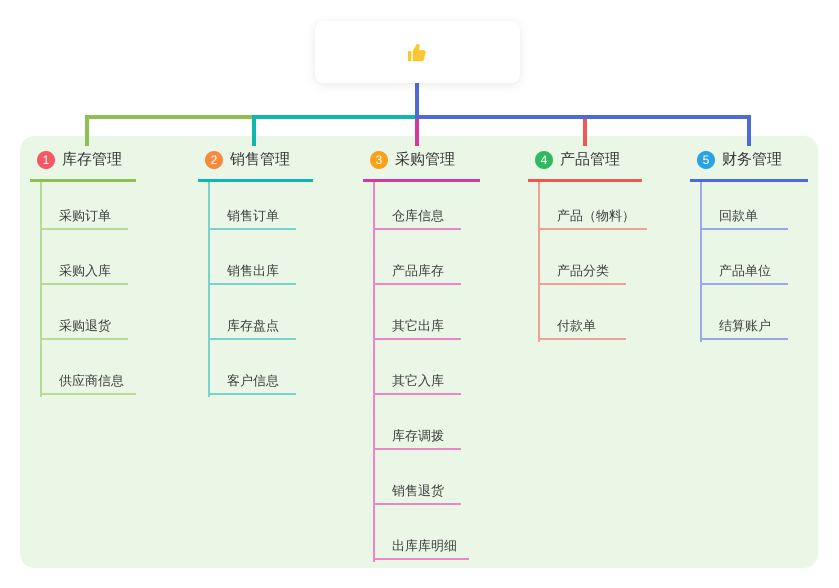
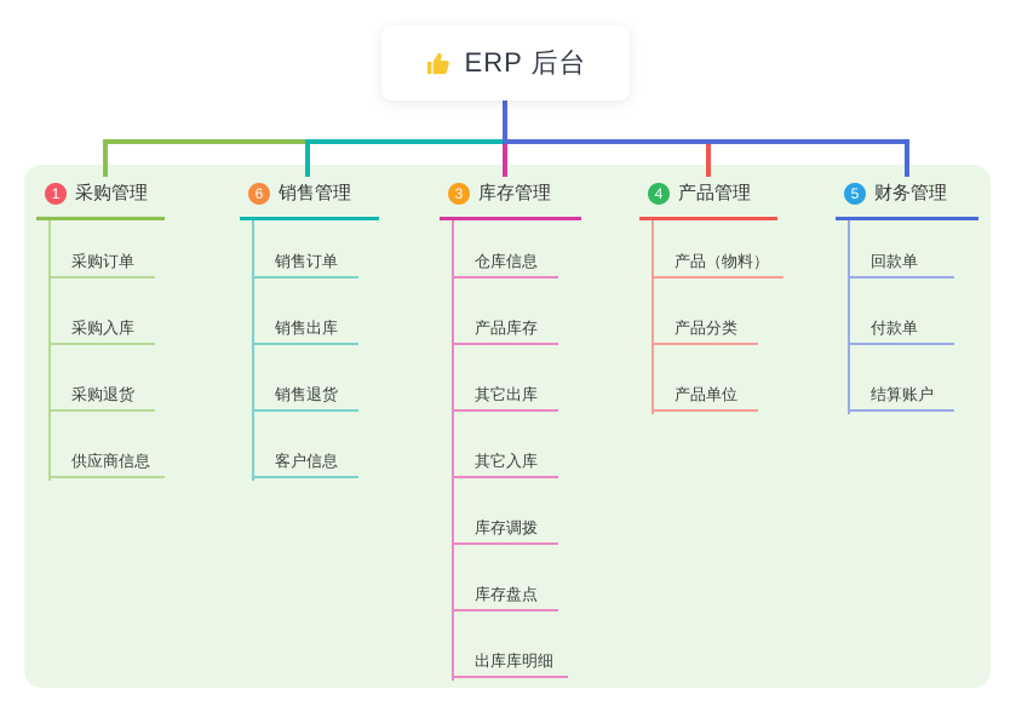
+ ERP 后台
  1
- 库存管理
+ 采购管理
  采购订单
  采购入库
  采购退货
  供应商信息
- 2
+ 6
  销售管理
  销售订单
  销售出库
- 库存盘点
+ 销售退货
  客户信息
  3
- 采购管理
+ 库存管理
  仓库信息
  产品库存
  其它出库
  其它入库
  库存调拨
- 销售退货
+ 库存盘点
  出库库明细
  4
  产品管理
  产品（物料）
  产品分类
- 付款单
+ 产品单位
  5
  财务管理
  回款单
- 产品单位
+ 付款单
  结算账户
